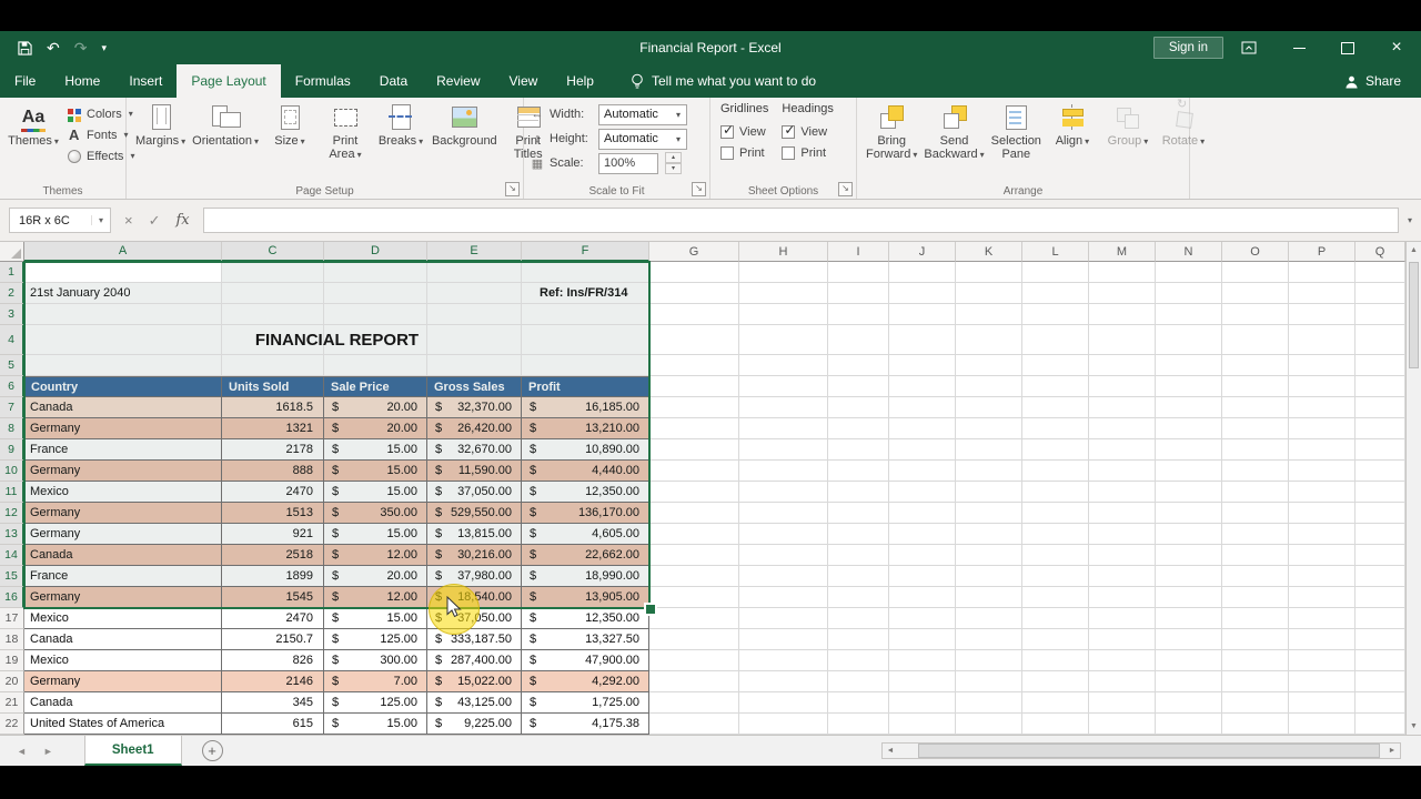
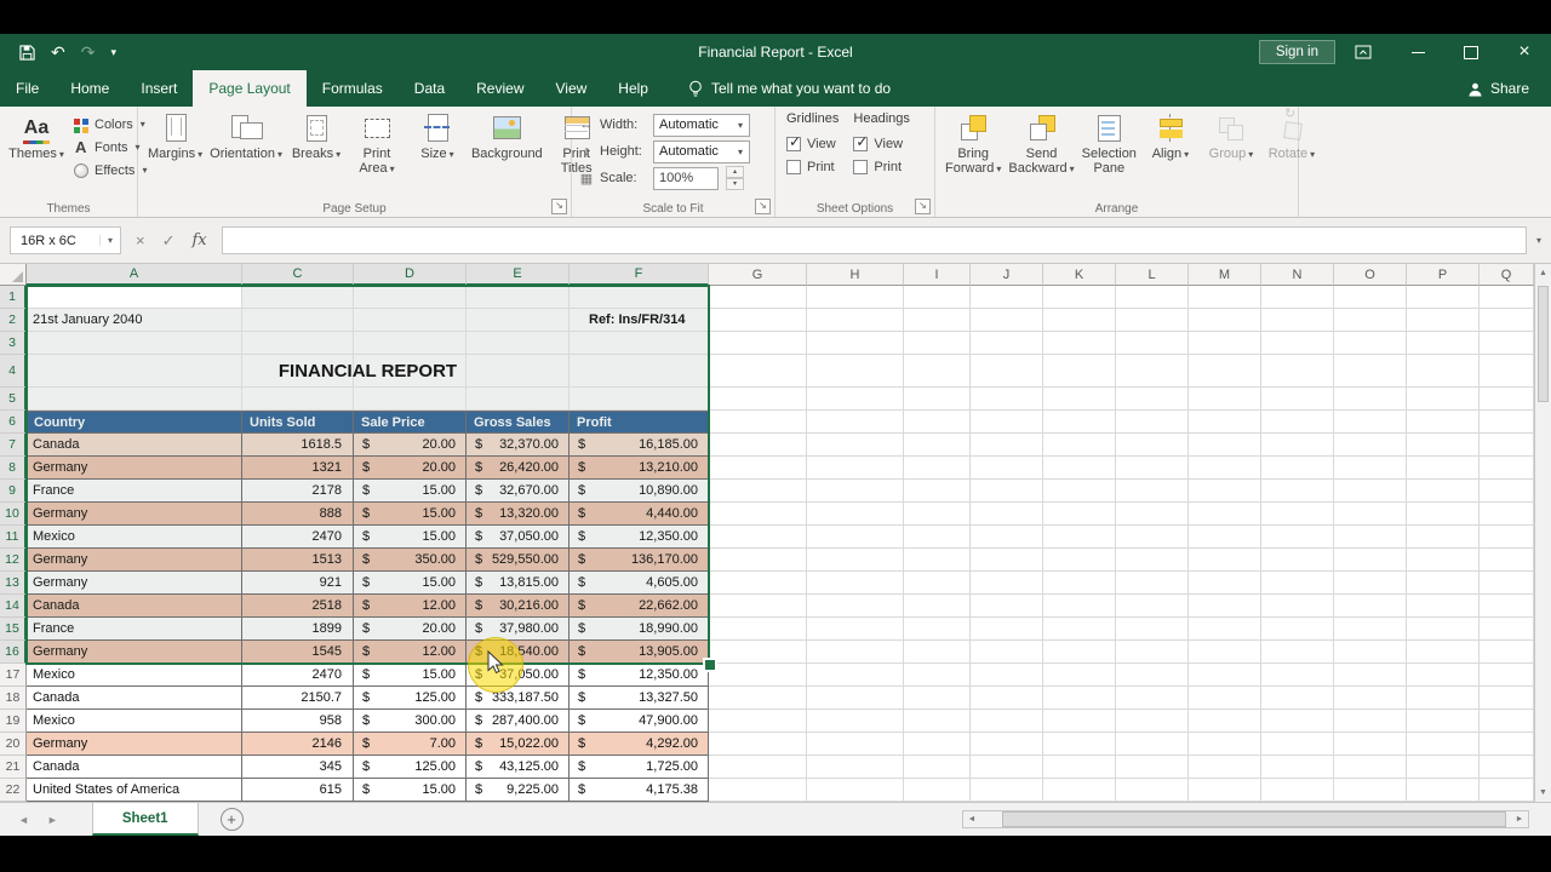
  ↶
  ↷
  ▾
  Financial Report - Excel
  Sign in
  ×
  File
  Home
  Insert
  Page Layout
  Formulas
  Data
  Review
  View
  Help
  Tell me what you want to do
  Share
  Aa
  Themes ▾
  Colors
  ▾
  Fonts
  ▾
  Effects
  ▾
  Themes
  Margins ▾
  Orientation ▾
- Size ▾
+ Breaks ▾
  Print
  Area ▾
- Breaks ▾
+ Size ▾
  Background
  Print
  Titles
  Page Setup
  ↘
  ↔
  Width:
  Automatic
  ▾
  ↕
  Height:
  Automatic
  ▾
  ▦
  Scale:
  100%
  Scale to Fit
  ↘
  Gridlines
  View
  Print
  Headings
  View
  Print
  Sheet Options
  ↘
  Bring
  Forward ▾
  Send
  Backward ▾
  Selection
  Pane
  Align ▾
  Group ▾
  Rotate ▾
  Arrange
  16R x 6C
  ▾
  ×
  ✓
  fx
  ▾
  A
  C
  D
  E
  F
  G
  H
  I
  J
  K
  L
  M
  N
  O
  P
  Q
  1
  2
  21st January 2040
  Ref: Ins/FR/314
  3
  4
  FINANCIAL REPORT
  5
  6
  Country
  Units Sold
  Sale Price
  Gross Sales
  Profit
  7
  Canada
  1618.5
  $
  20.00
  $
  32,370.00
  $
  16,185.00
  8
  Germany
  1321
  $
  20.00
  $
  26,420.00
  $
  13,210.00
  9
  France
  2178
  $
  15.00
  $
  32,670.00
  $
  10,890.00
  10
  Germany
  888
  $
  15.00
  $
- 11,590.00
+ 13,320.00
  $
  4,440.00
  11
  Mexico
  2470
  $
  15.00
  $
  37,050.00
  $
  12,350.00
  12
  Germany
  1513
  $
  350.00
  $
  529,550.00
  $
  136,170.00
  13
  Germany
  921
  $
  15.00
  $
  13,815.00
  $
  4,605.00
  14
  Canada
  2518
  $
  12.00
  $
  30,216.00
  $
  22,662.00
  15
  France
  1899
  $
  20.00
  $
  37,980.00
  $
  18,990.00
  16
  Germany
  1545
  $
  12.00
  $
  18,540.00
  $
  13,905.00
  17
  Mexico
  2470
  $
  15.00
  $
  37,050.00
  $
  12,350.00
  18
  Canada
  2150.7
  $
  125.00
  $
  333,187.50
  $
  13,327.50
  19
  Mexico
- 826
+ 958
  $
  300.00
  $
  287,400.00
  $
  47,900.00
  20
  Germany
  2146
  $
  7.00
  $
  15,022.00
  $
  4,292.00
  21
  Canada
  345
  $
  125.00
  $
  43,125.00
  $
  1,725.00
  22
  United States of America
  615
  $
  15.00
  $
  9,225.00
  $
  4,175.38
  ◄
  ►
  Sheet1
  +
